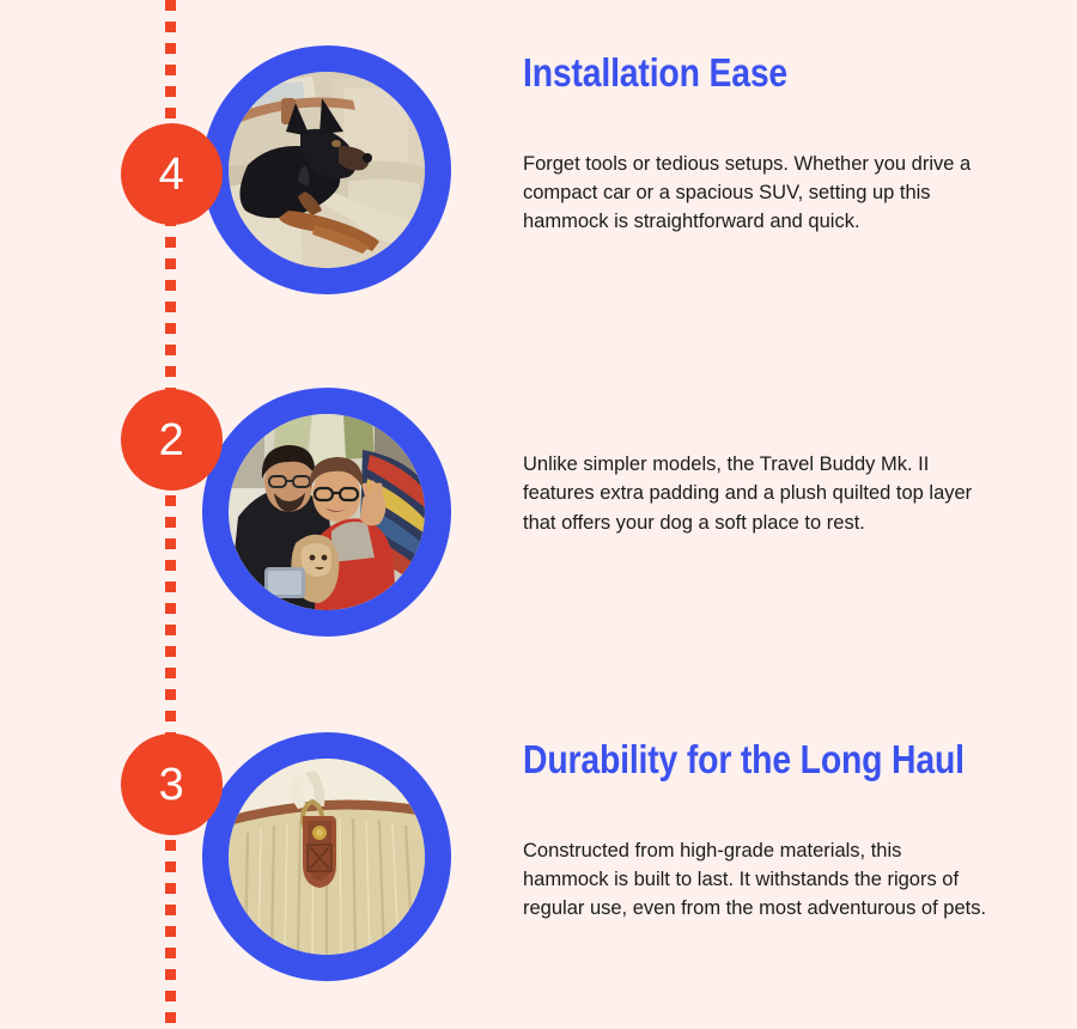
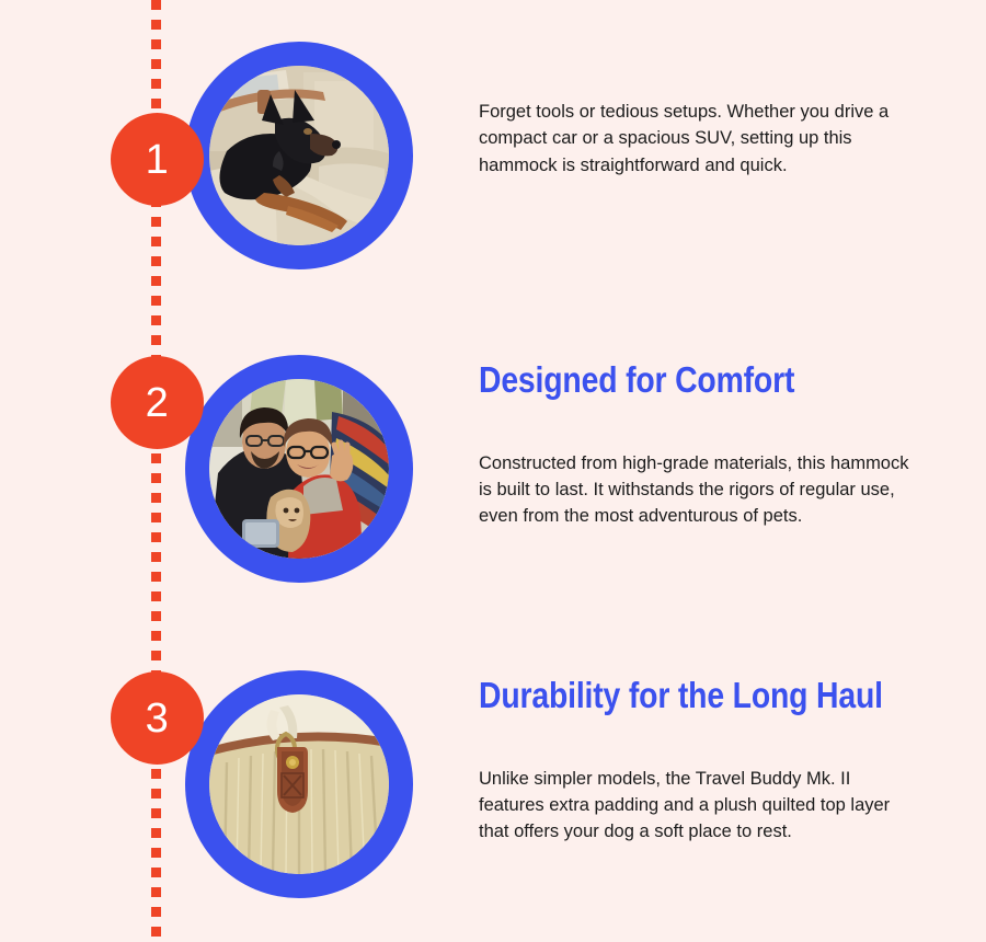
- 4
+ 1
- Installation Ease
  Forget tools or tedious setups. Whether you drive a compact car or a spacious SUV, setting up this hammock is straightforward and quick.
  2
+ Designed for Comfort
- Unlike simpler models, the Travel Buddy Mk. II features extra padding and a plush quilted top layer that offers your dog a soft place to rest.
+ Constructed from high-grade materials, this hammock is built to last. It withstands the rigors of regular use, even from the most adventurous of pets.
  3
  Durability for the Long Haul
- Constructed from high-grade materials, this hammock is built to last. It withstands the rigors of regular use, even from the most adventurous of pets.
+ Unlike simpler models, the Travel Buddy Mk. II features extra padding and a plush quilted top layer that offers your dog a soft place to rest.
